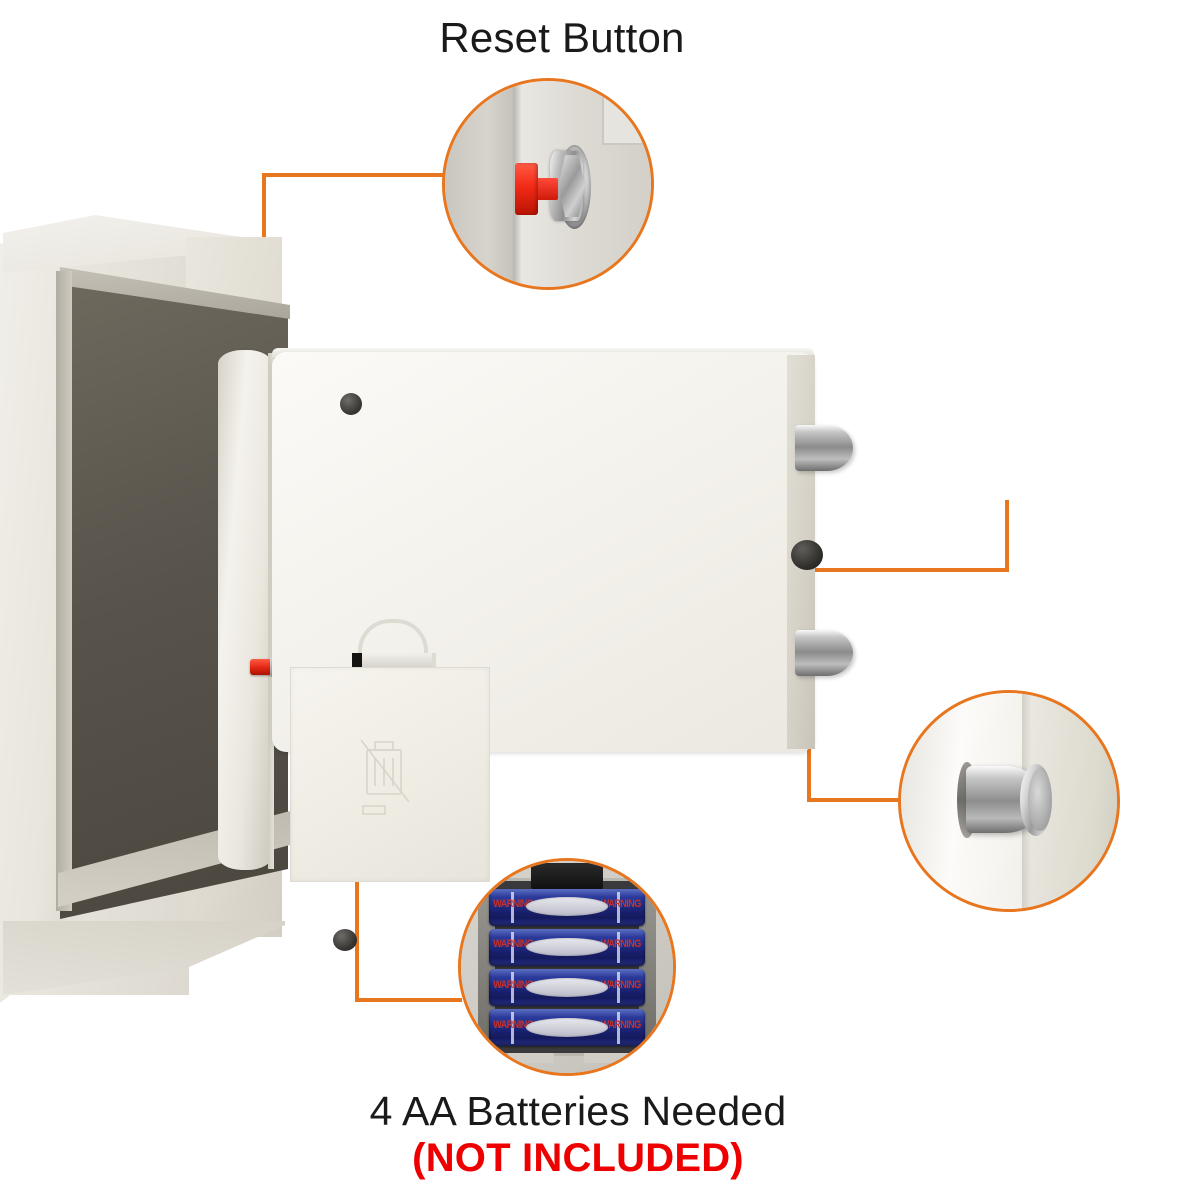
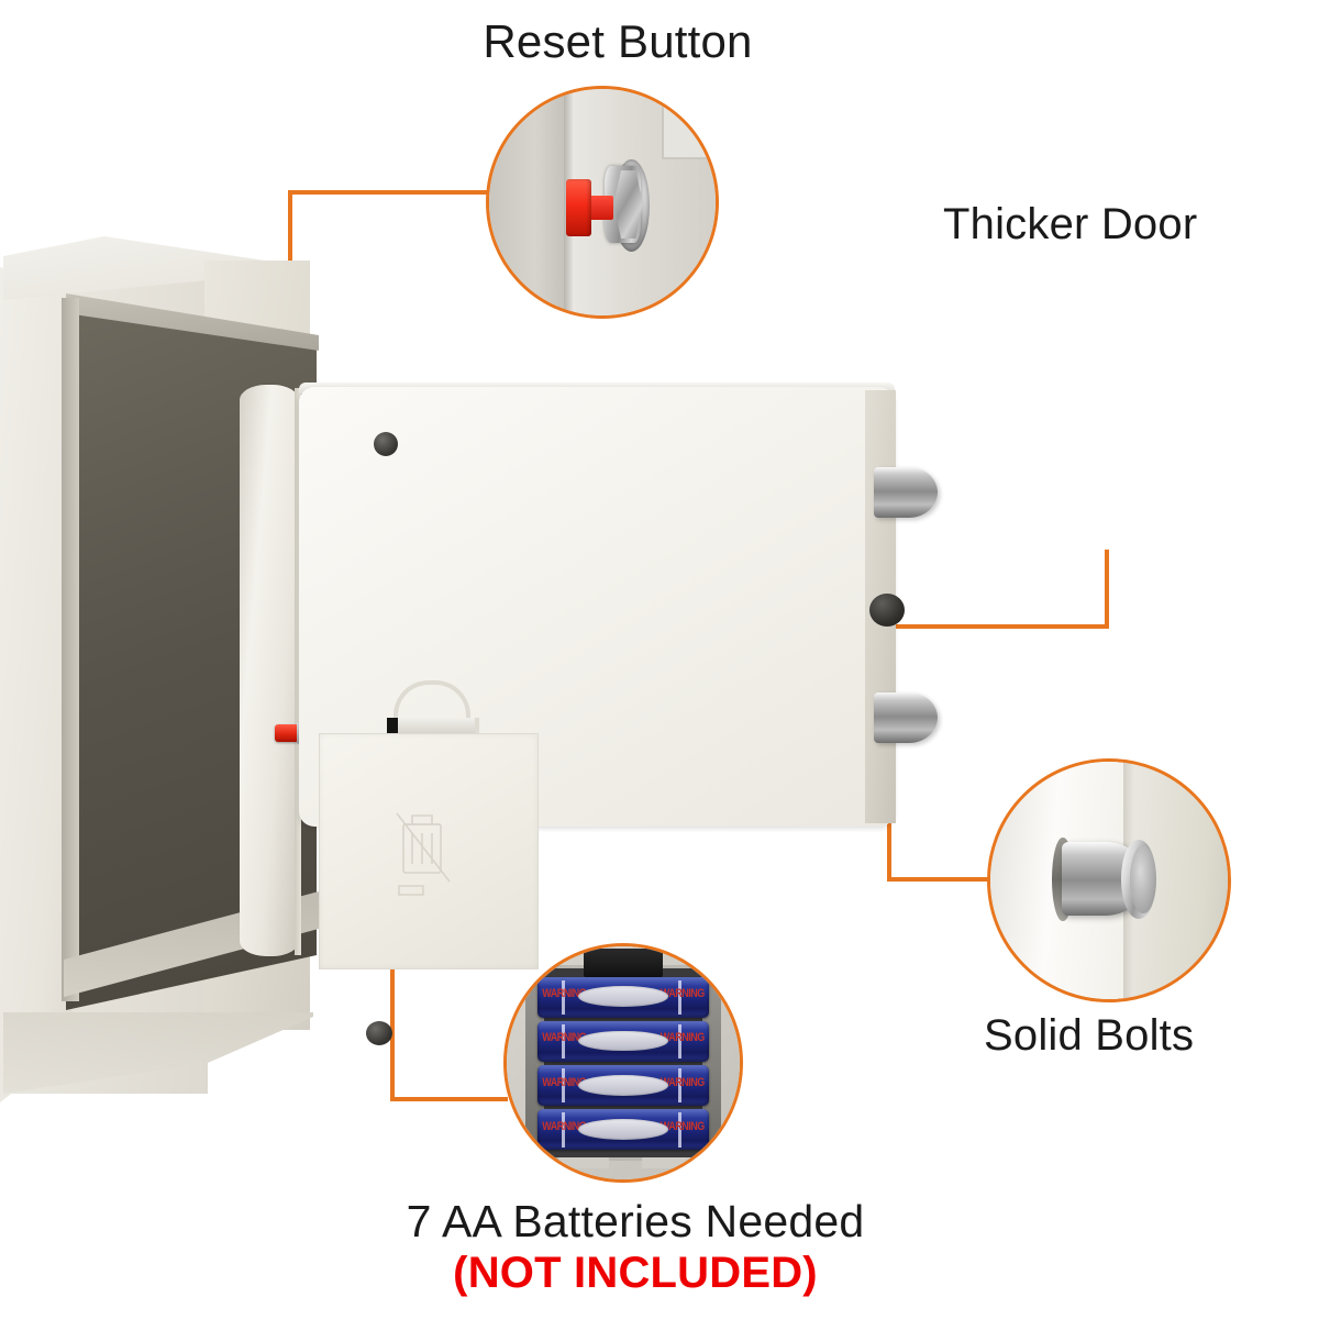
  Reset Button
+ Thicker Door
+ Solid Bolts
- 4 AA Batteries Needed
+ 7 AA Batteries Needed
  (NOT INCLUDED)
  WARNIN
  ARNING
  WARNIN
  ARNING
  WARNIN
  ARNING
  WARNIN
  ARNING
